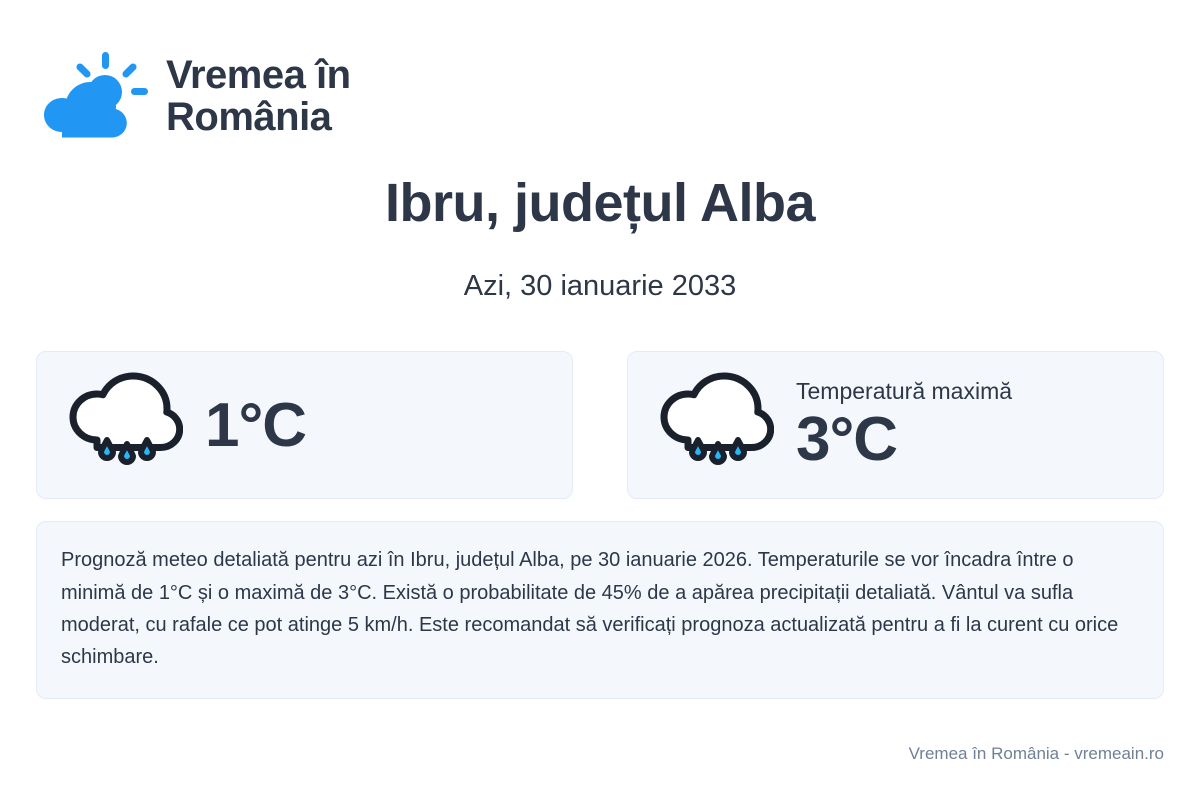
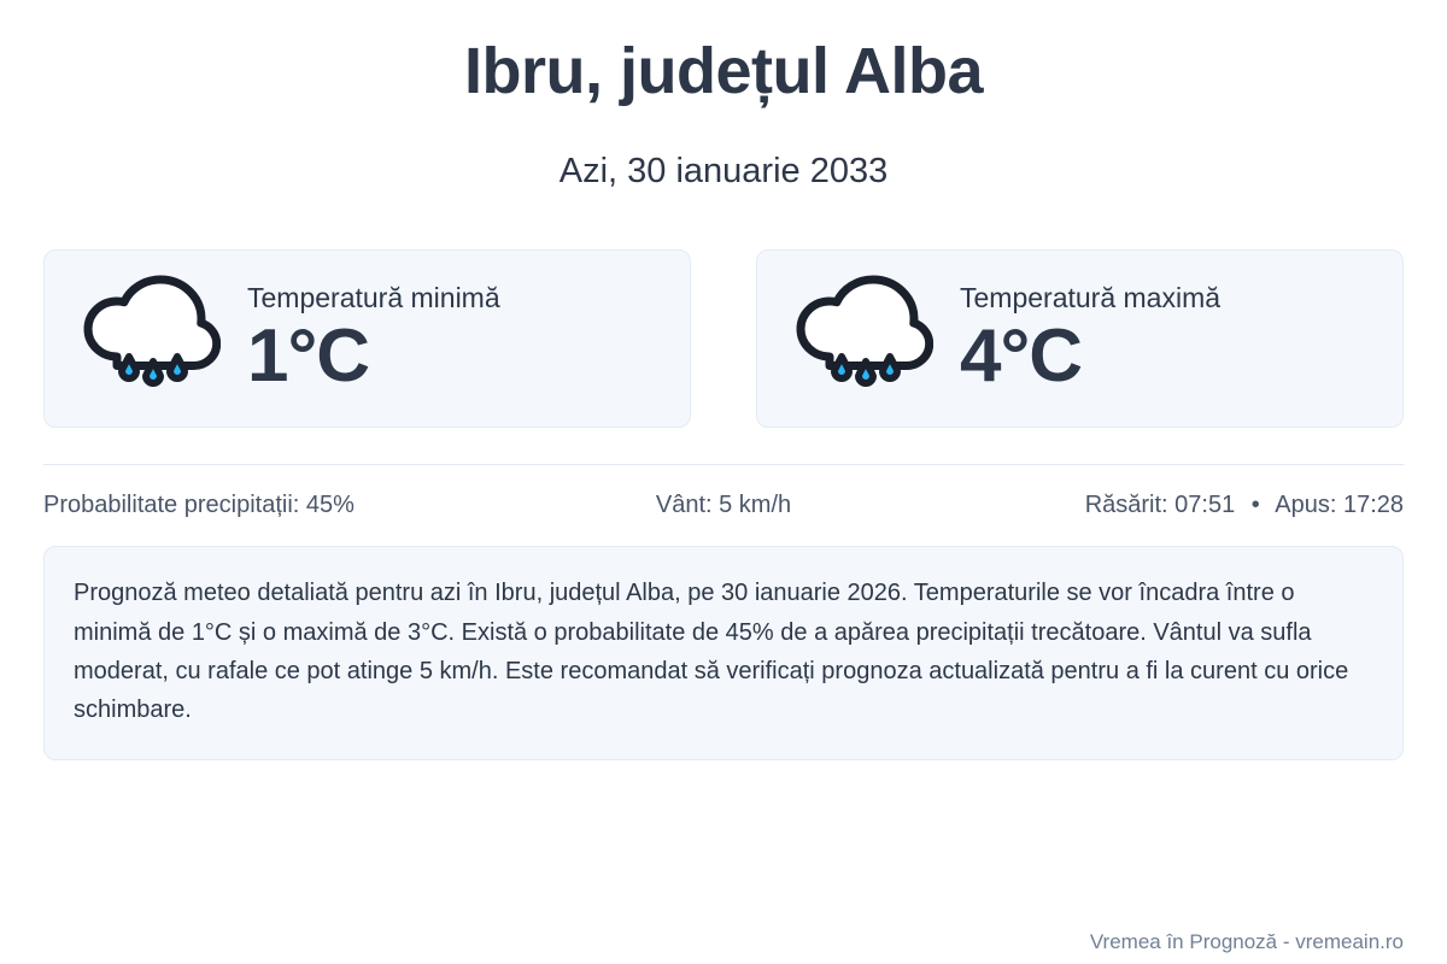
- Vremea în
- România
  Ibru, județul Alba
  Azi, 30 ianuarie 2033
+ Temperatură minimă
  1°C
  Temperatură maximă
- 3°C
+ 4°C
+ Probabilitate precipitații: 45%
+ Vânt: 5 km/h
+ Răsărit: 07:51 • Apus: 17:28
- Prognoză meteo detaliată pentru azi în Ibru, județul Alba, pe 30 ianuarie 2026. Temperaturile se vor încadra între o minimă de 1°C și o maximă de 3°C. Există o probabilitate de 45% de a apărea precipitații detaliată. Vântul va sufla moderat, cu rafale ce pot atinge 5 km/h. Este recomandat să verificați prognoza actualizată pentru a fi la curent cu orice schimbare.
+ Prognoză meteo detaliată pentru azi în Ibru, județul Alba, pe 30 ianuarie 2026. Temperaturile se vor încadra între o minimă de 1°C și o maximă de 3°C. Există o probabilitate de 45% de a apărea precipitații trecătoare. Vântul va sufla moderat, cu rafale ce pot atinge 5 km/h. Este recomandat să verificați prognoza actualizată pentru a fi la curent cu orice schimbare.
- Vremea în România - vremeain.ro
+ Vremea în Prognoză - vremeain.ro
